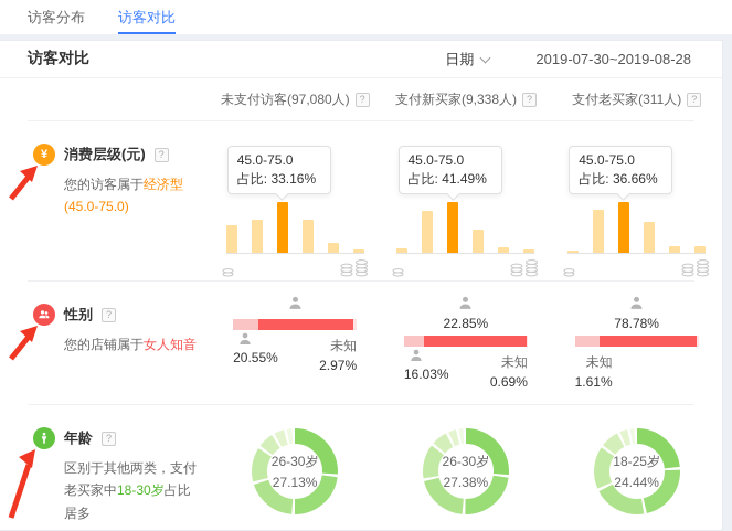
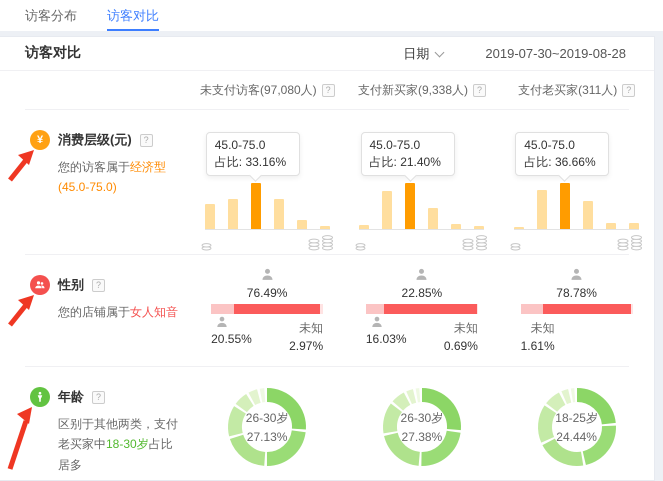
  访客分布
  访客对比
  访客对比
  日期
  2019-07-30~2019-08-28
  未支付访客(97,080人)
  ?
  支付新买家(9,338人)
  ?
  支付老买家(311人)
  ?
  ¥
  消费层级(元)
  ?
  您的访客属于经济型(45.0-75.0)
  45.0-75.0
  占比: 33.16%
  45.0-75.0
- 占比: 41.49%
+ 占比: 21.40%
  45.0-75.0
  占比: 36.66%
  性别
  ?
  您的店铺属于女人知音
+ 76.49%
  20.55%
  未知
  2.97%
  22.85%
  16.03%
  未知
  0.69%
  78.78%
  未知
  1.61%
  年龄
  ?
  区别于其他两类，支付老买家中18-30岁占比居多
  26-30岁
  27.13%
  26-30岁
  27.38%
  18-25岁
  24.44%
